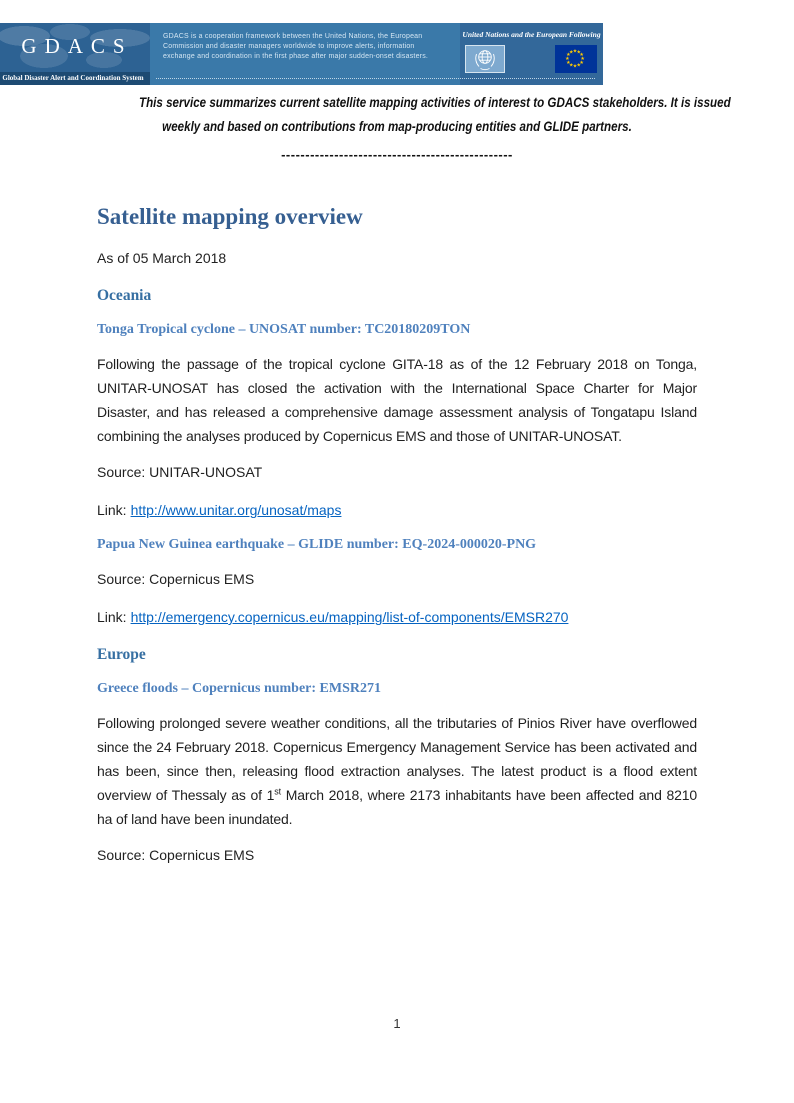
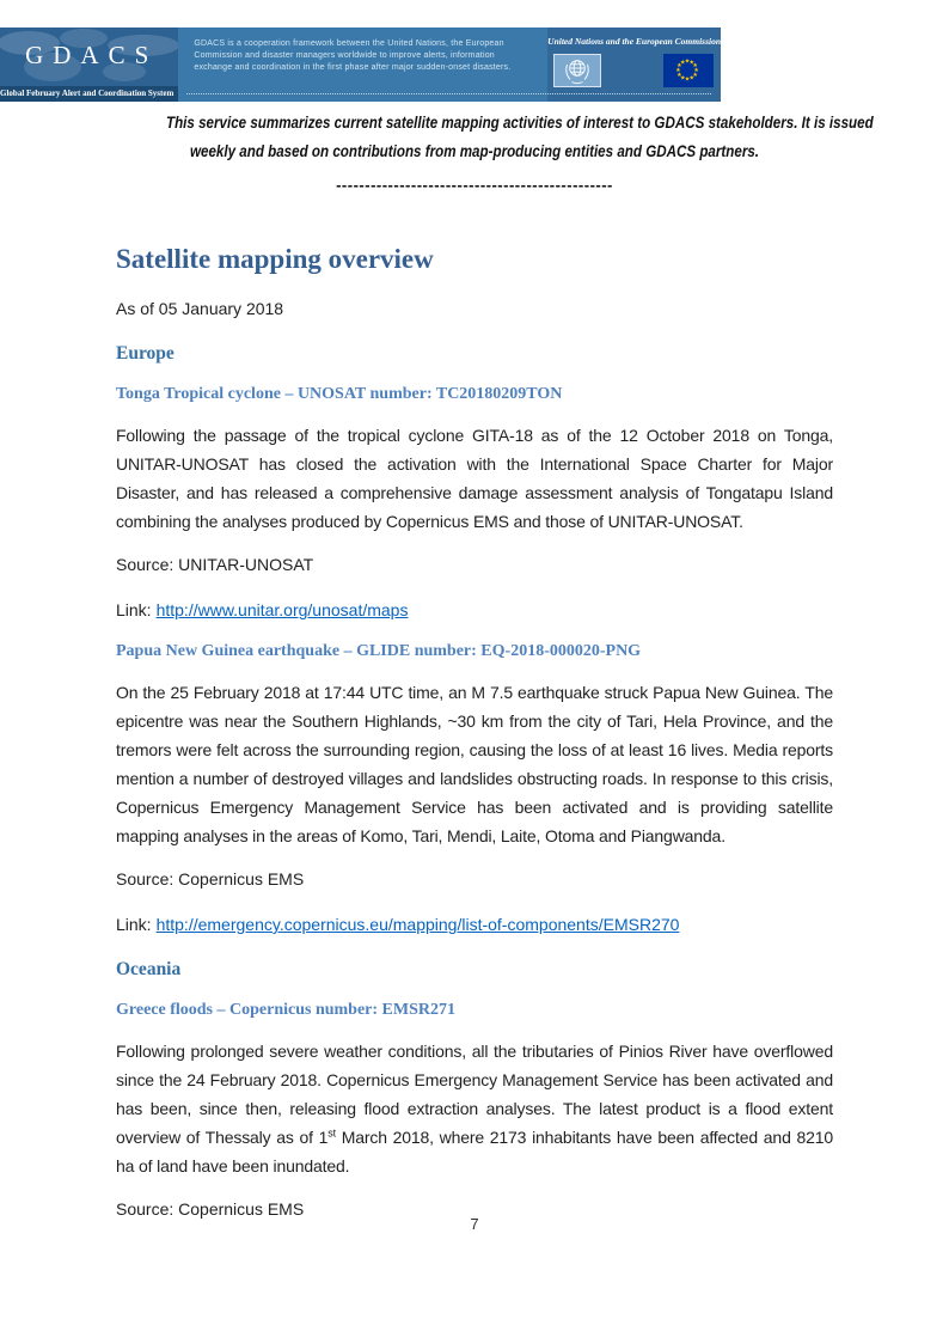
  GDACS
- Global Disaster Alert and Coordination System
+ Global February Alert and Coordination System
- United Nations and the European Following
+ United Nations and the European Commission
  This service summarizes current satellite mapping activities of interest to GDACS stakeholders. It is issued
- weekly and based on contributions from map-producing entities and GLIDE partners.
+ weekly and based on contributions from map-producing entities and GDACS partners.
  ------------------------------------------------
  Satellite mapping overview
- As of 05 March 2018
+ As of 05 January 2018
- Oceania
+ Europe
  Tonga Tropical cyclone – UNOSAT number: TC20180209TON
- Following the passage of the tropical cyclone GITA-18 as of the 12 February 2018 on Tonga, UNITAR-UNOSAT has closed the activation with the International Space Charter for Major Disaster, and has released a comprehensive damage assessment analysis of Tongatapu Island combining the analyses produced by Copernicus EMS and those of UNITAR-UNOSAT.
+ Following the passage of the tropical cyclone GITA-18 as of the 12 October 2018 on Tonga, UNITAR-UNOSAT has closed the activation with the International Space Charter for Major Disaster, and has released a comprehensive damage assessment analysis of Tongatapu Island combining the analyses produced by Copernicus EMS and those of UNITAR-UNOSAT.
  Source: UNITAR-UNOSAT
  Link: http://www.unitar.org/unosat/maps
- Papua New Guinea earthquake – GLIDE number: EQ-2024-000020-PNG
+ Papua New Guinea earthquake – GLIDE number: EQ-2018-000020-PNG
+ On the 25 February 2018 at 17:44 UTC time, an M 7.5 earthquake struck Papua New Guinea. The epicentre was near the Southern Highlands, ~30 km from the city of Tari, Hela Province, and the tremors were felt across the surrounding region, causing the loss of at least 16 lives. Media reports mention a number of destroyed villages and landslides obstructing roads. In response to this crisis, Copernicus Emergency Management Service has been activated and is providing satellite mapping analyses in the areas of Komo, Tari, Mendi, Laite, Otoma and Piangwanda.
  Source: Copernicus EMS
  Link: http://emergency.copernicus.eu/mapping/list-of-components/EMSR270
- Europe
+ Oceania
  Greece floods – Copernicus number: EMSR271
  Following prolonged severe weather conditions, all the tributaries of Pinios River have overflowed since the 24 February 2018. Copernicus Emergency Management Service has been activated and has been, since then, releasing flood extraction analyses. The latest product is a flood extent overview of Thessaly as of 1st March 2018, where 2173 inhabitants have been affected and 8210 ha of land have been inundated.
  Source: Copernicus EMS
- 1
+ 7
